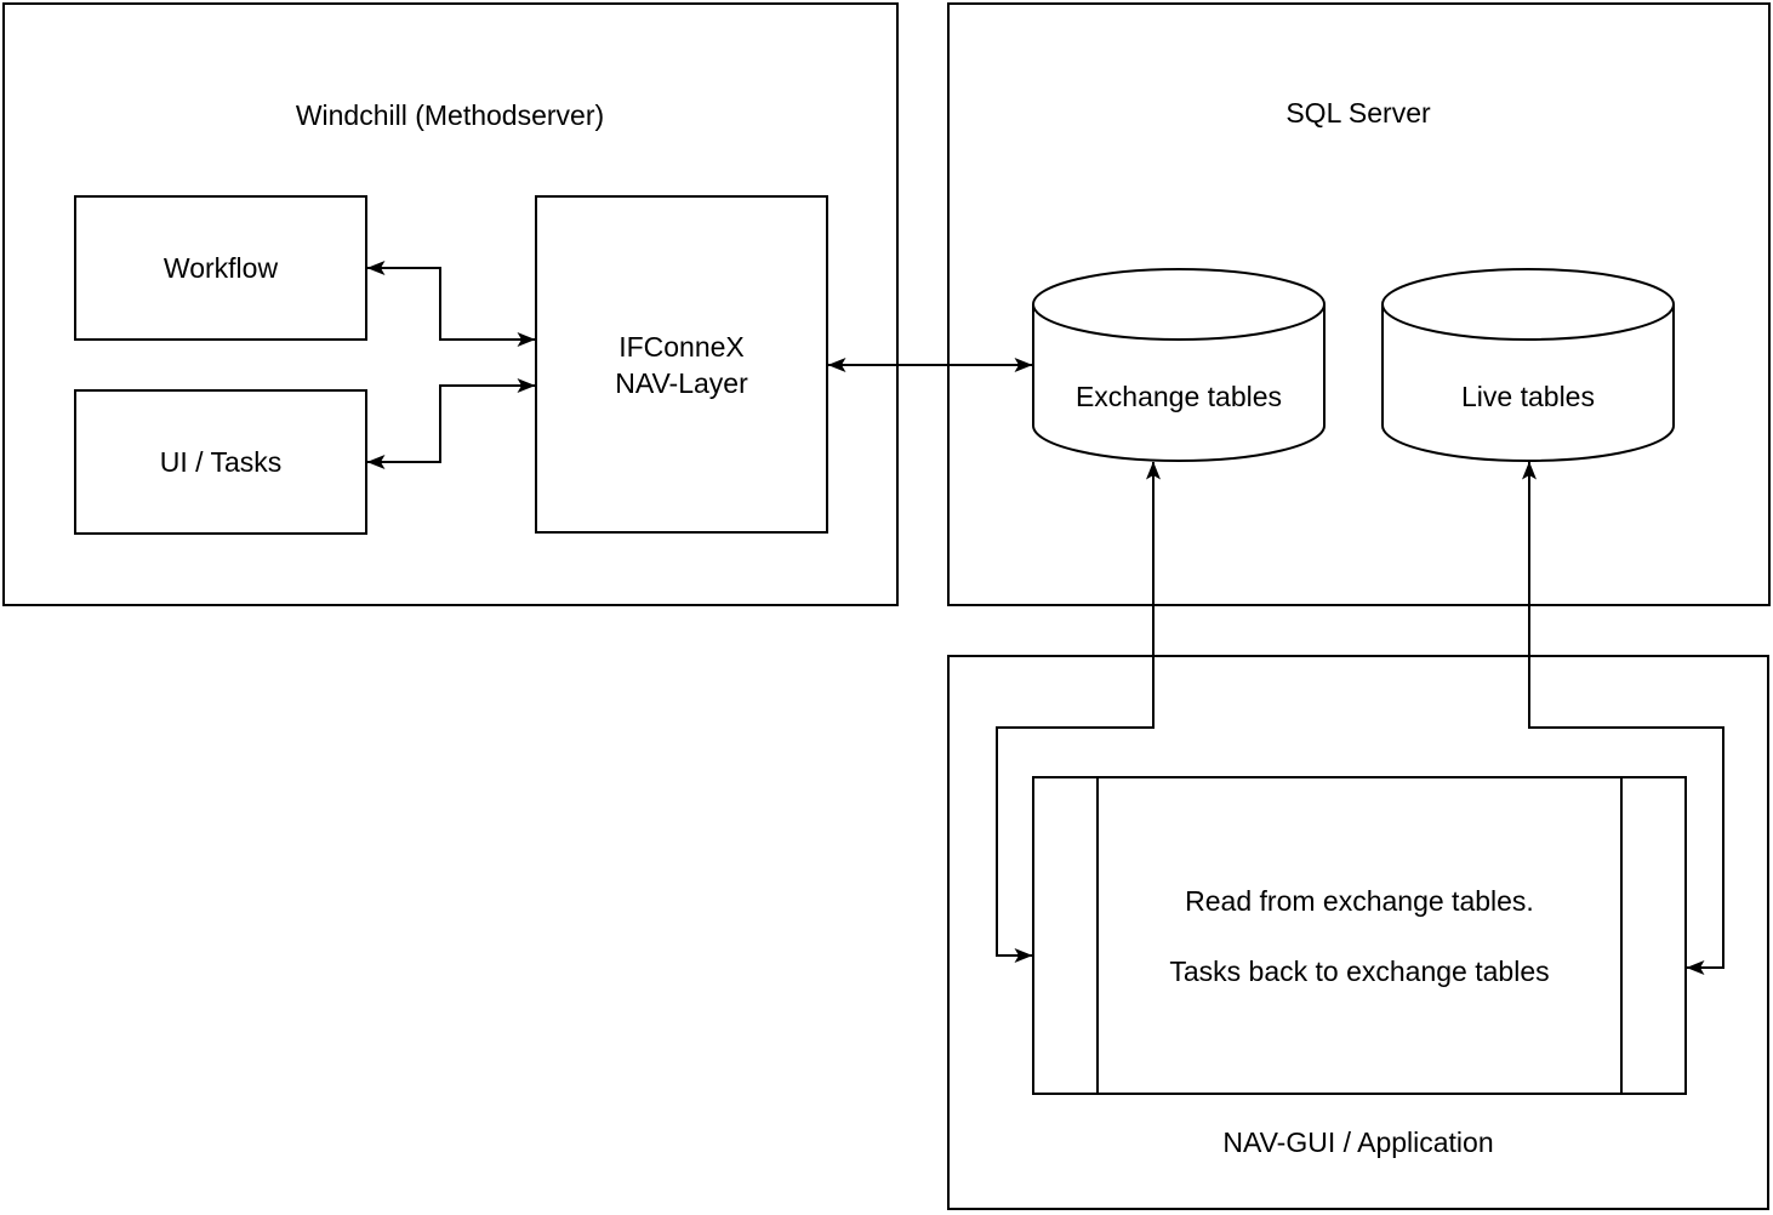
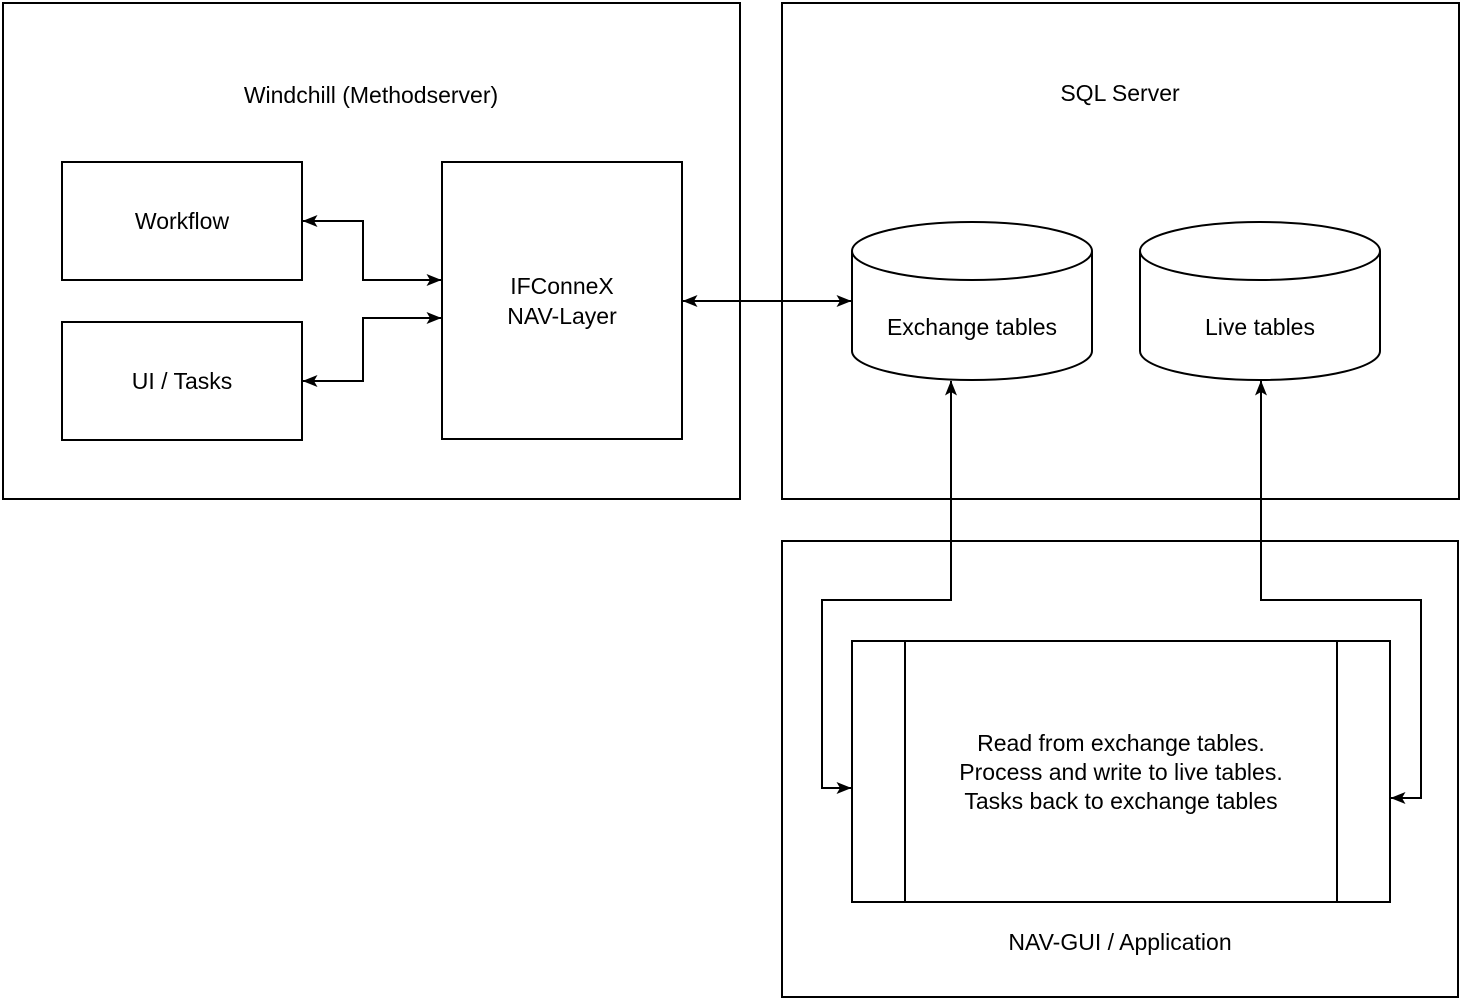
  Windchill (Methodserver)
  Workflow
  UI / Tasks
  IFConneX
  NAV-Layer
  SQL Server
  Exchange tables
  Live tables
  NAV-GUI / Application
  Read from exchange tables.
+ Process and write to live tables.
  Tasks back to exchange tables
